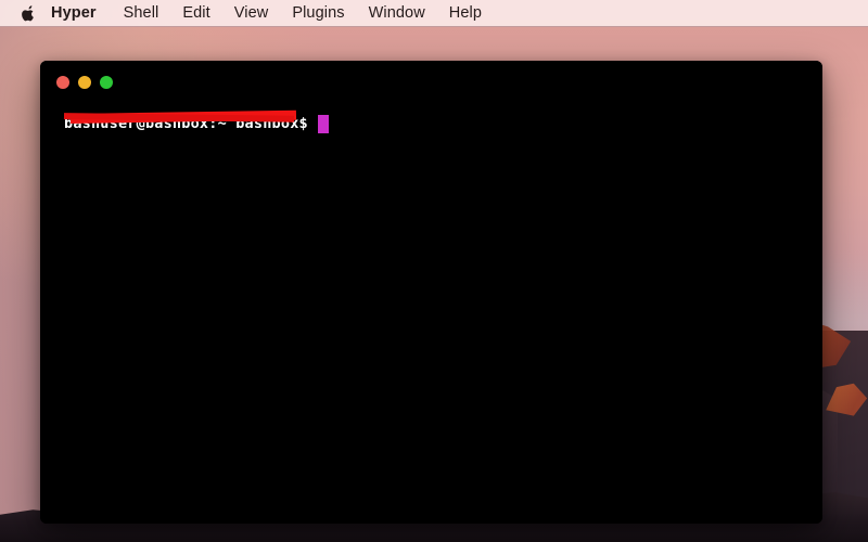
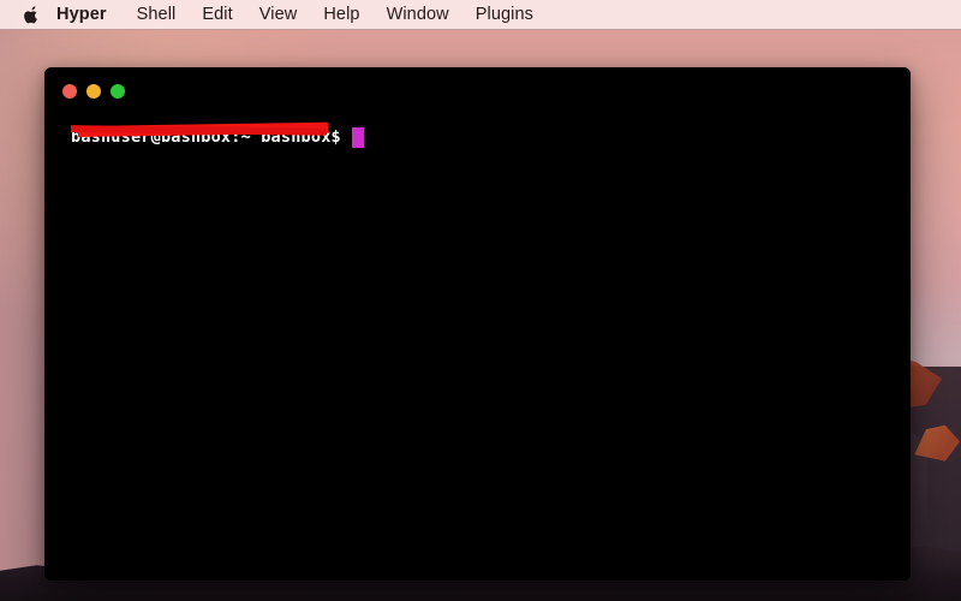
  Hyper
  Shell
  Edit
  View
- Plugins
+ Help
  Window
- Help
+ Plugins
  bashuser@bashbox:~ bashbox$
